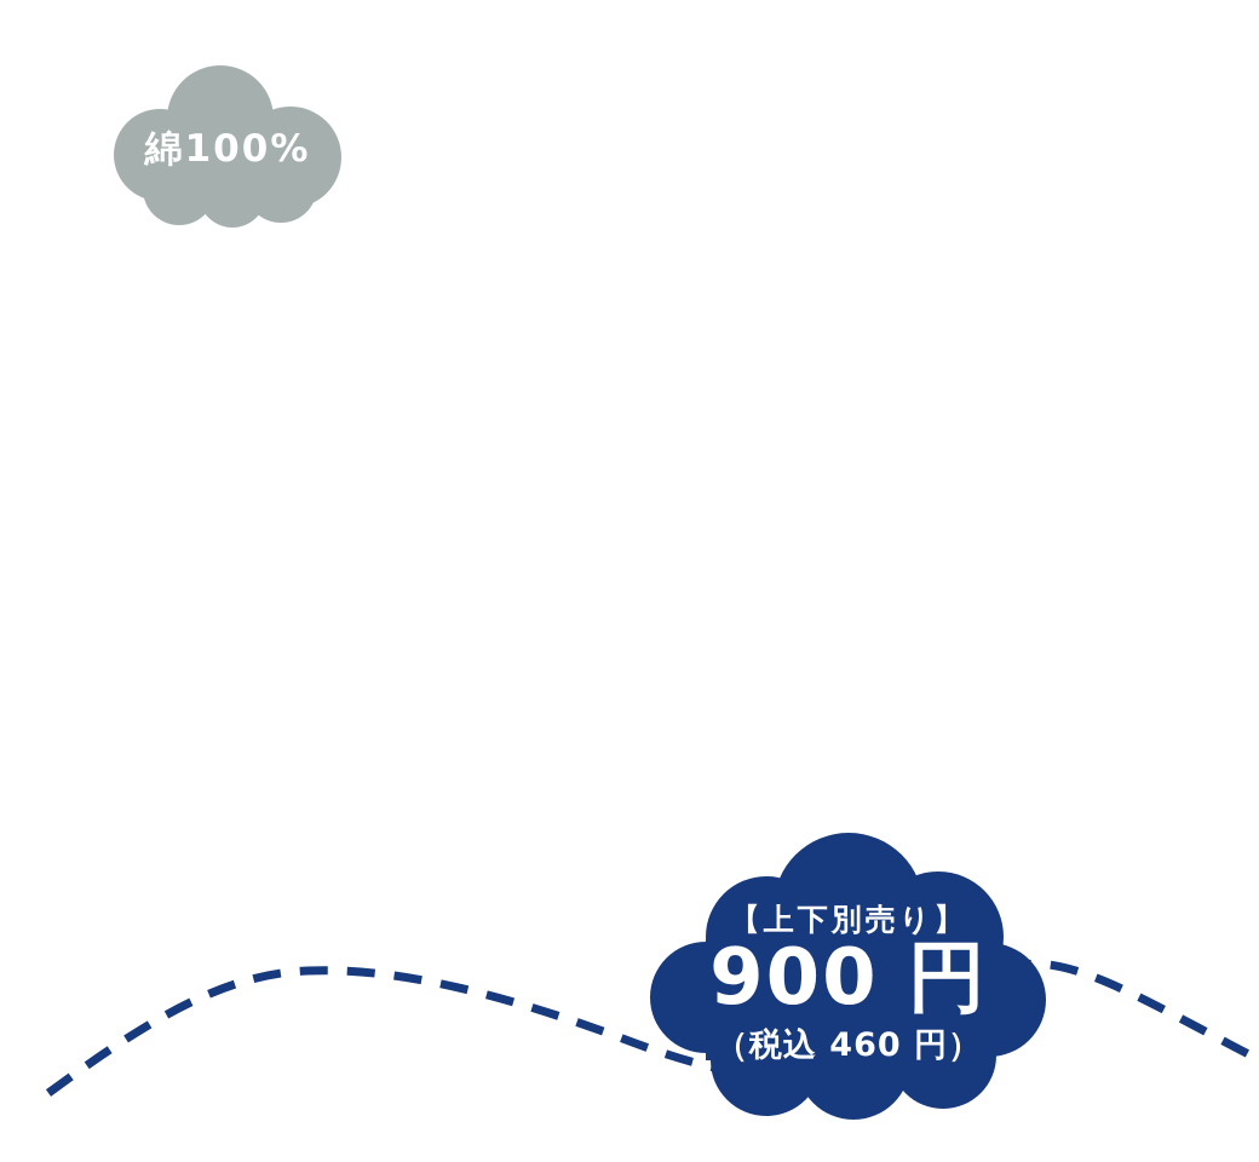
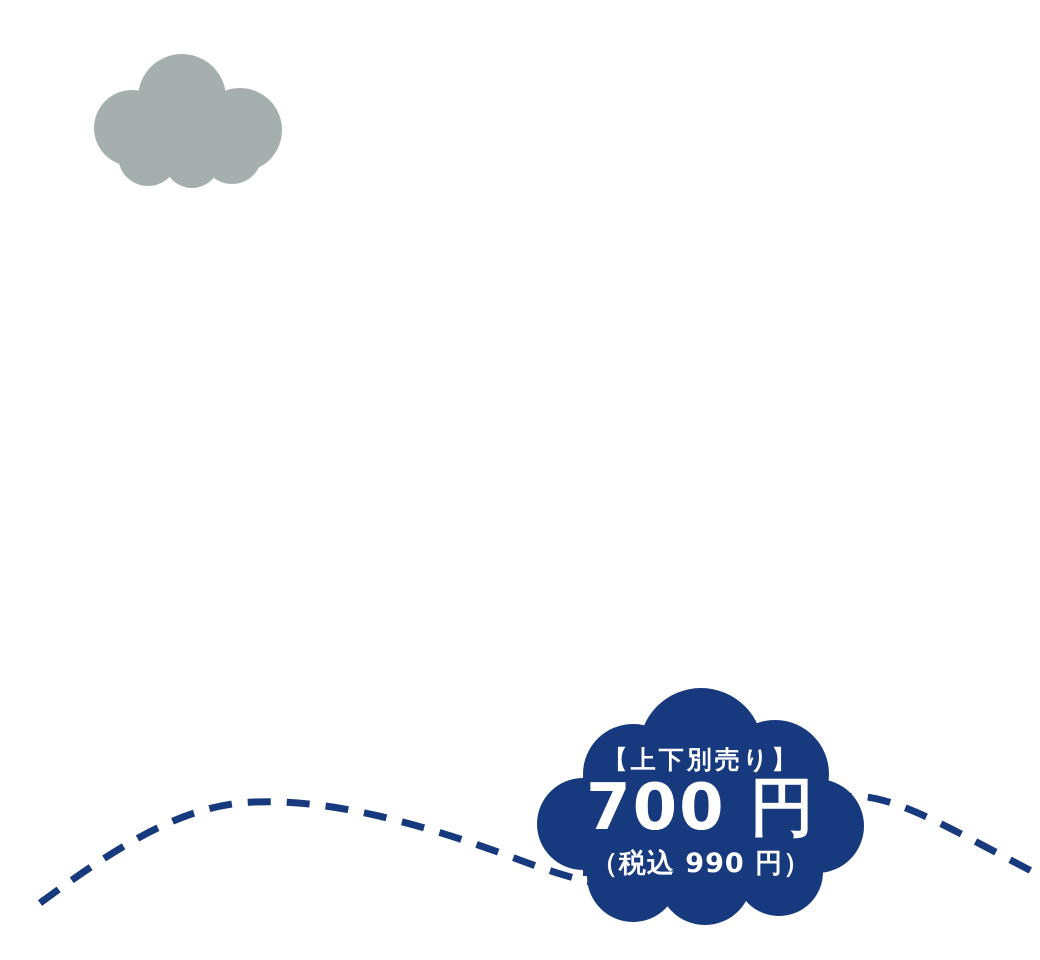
- 綿100%
  【上下別売り】
- 900 円
+ 700 円
- （税込 460 円）
+ （税込 990 円）
